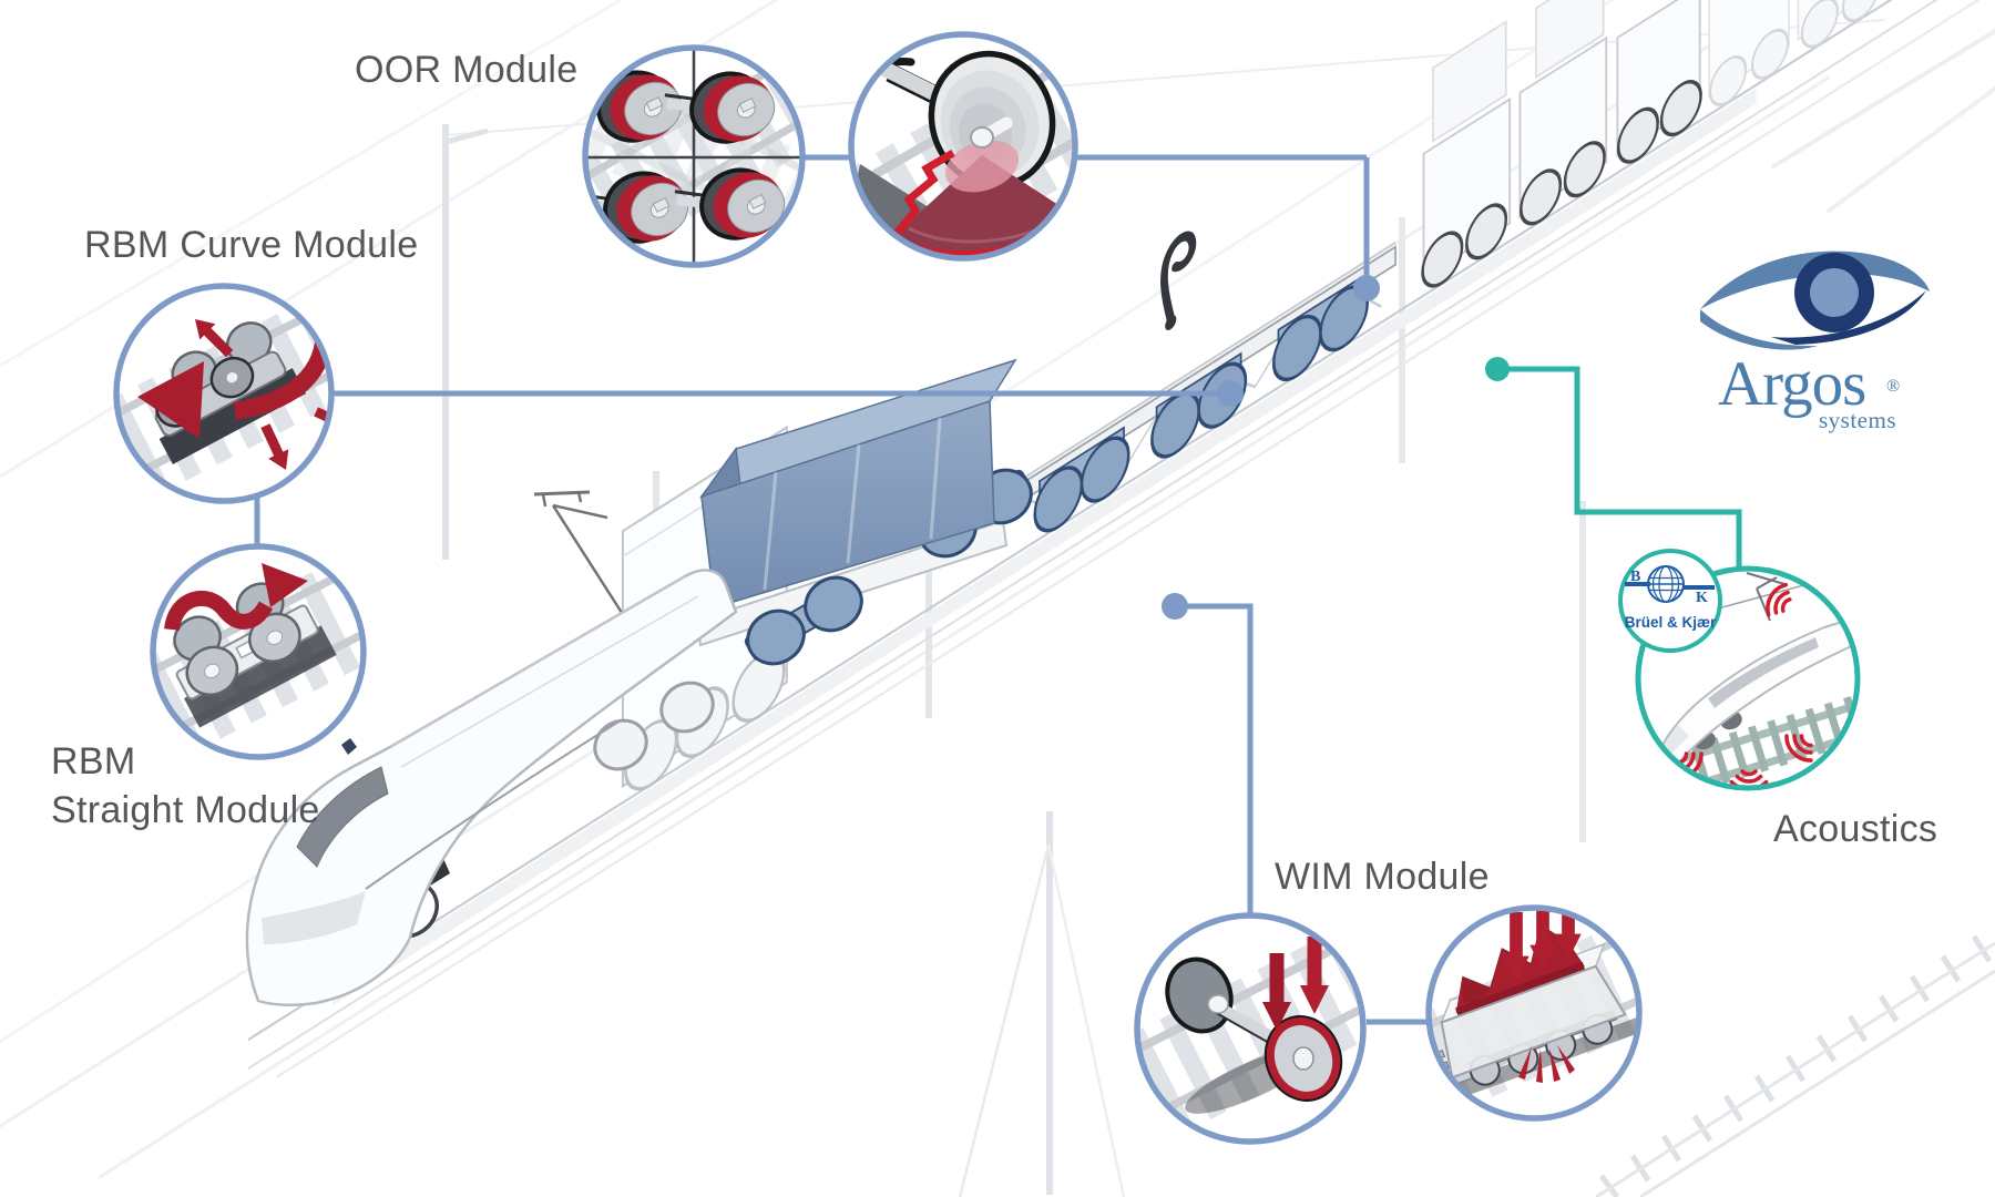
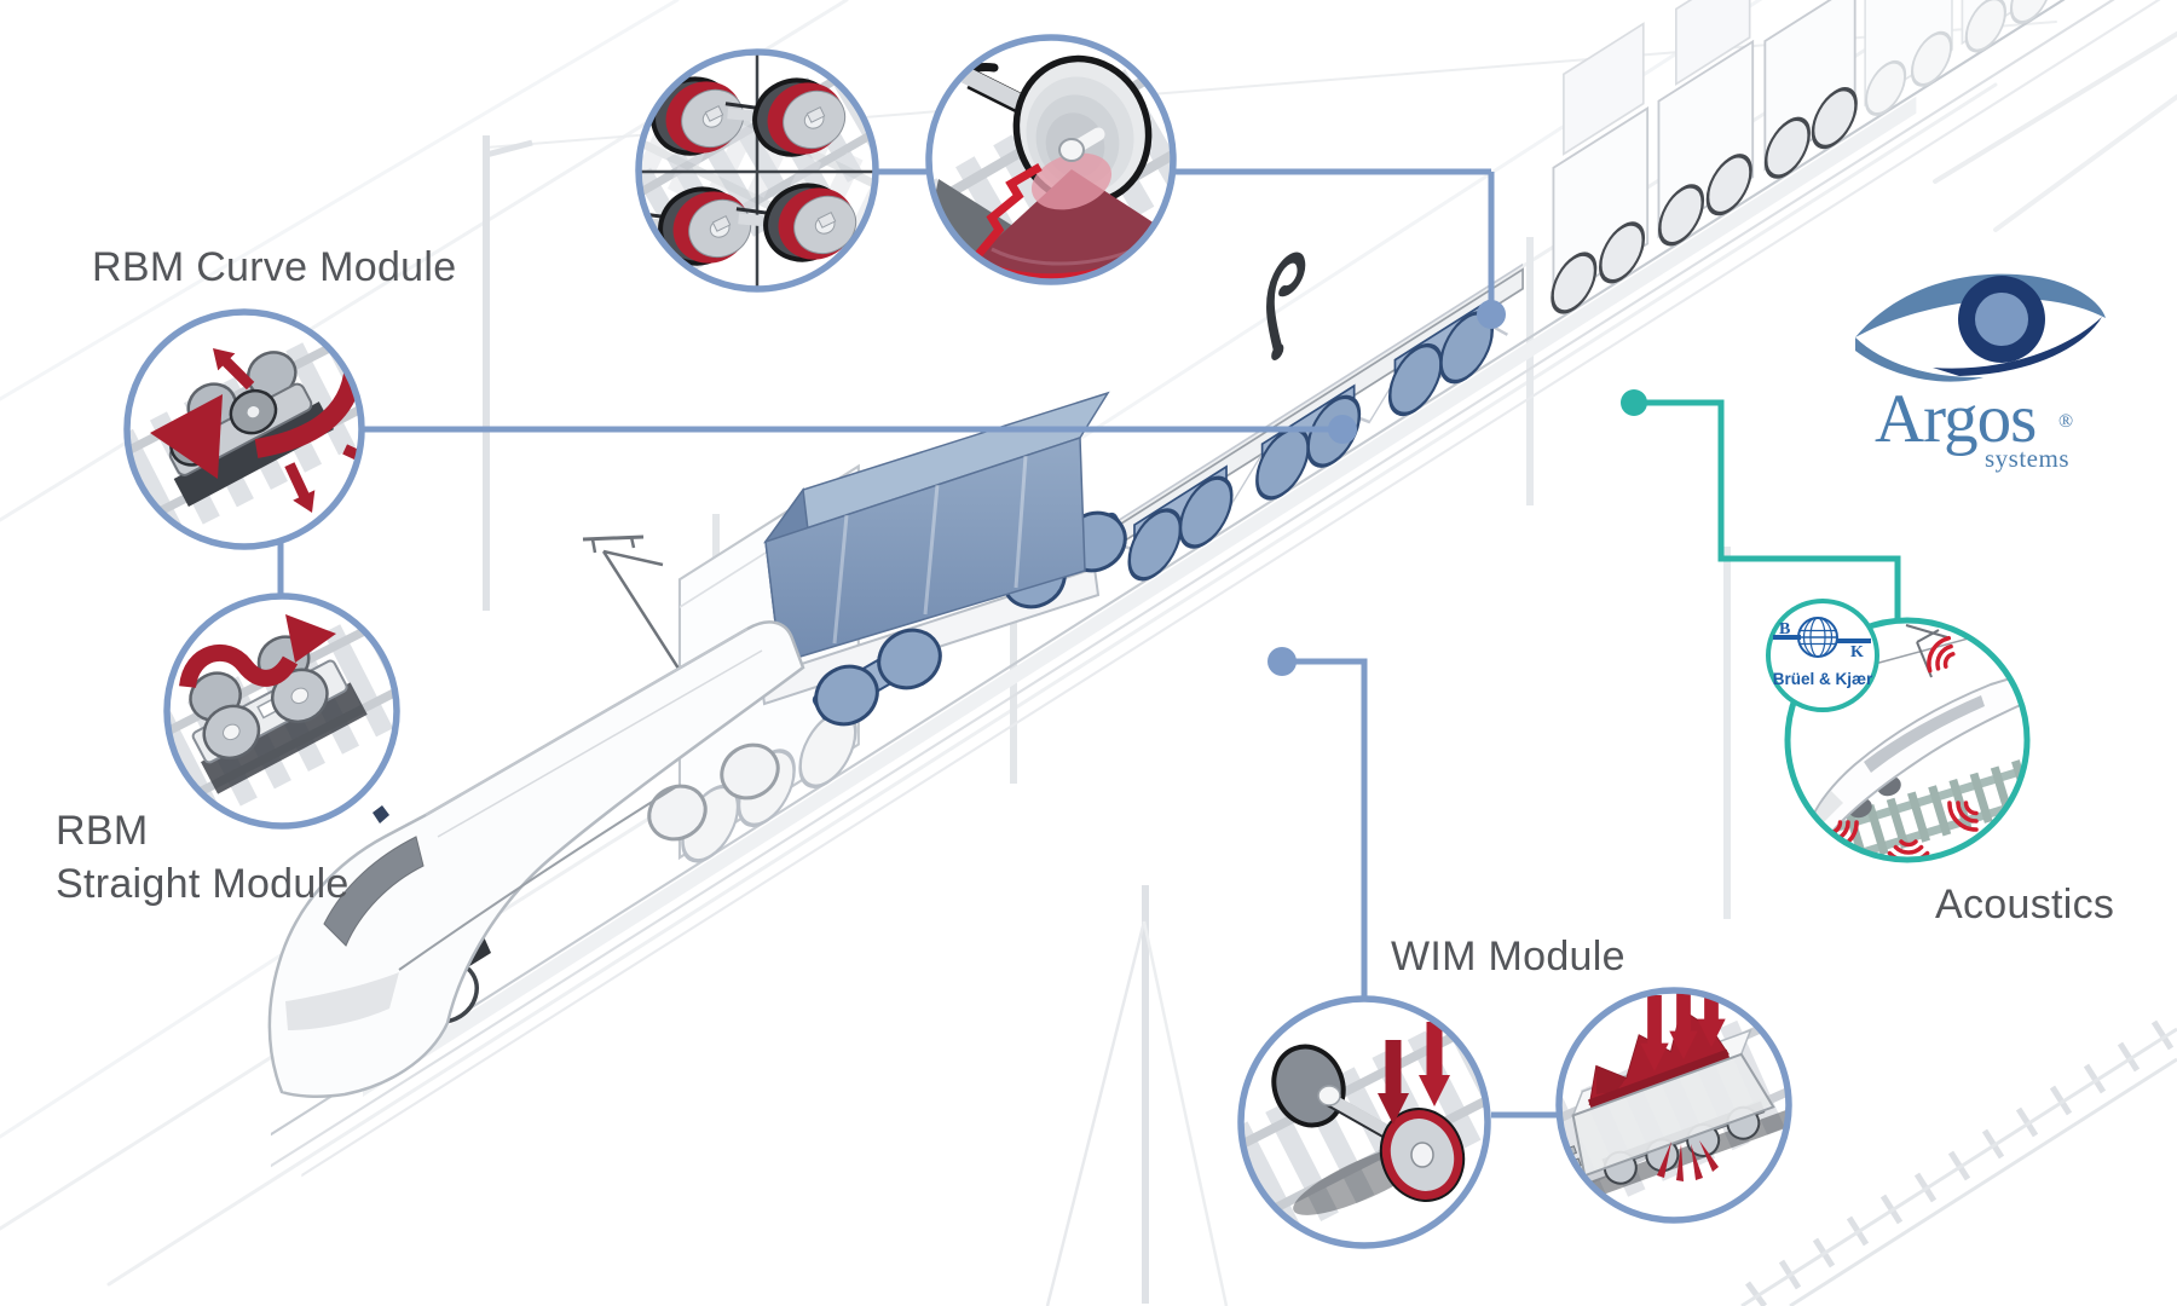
  B
  K
  Brüel & Kjær
- OOR Module
  RBM Curve Module
  RBM
  Straight Module
  WIM Module
  Acoustics
  Argos
  ®
  systems
